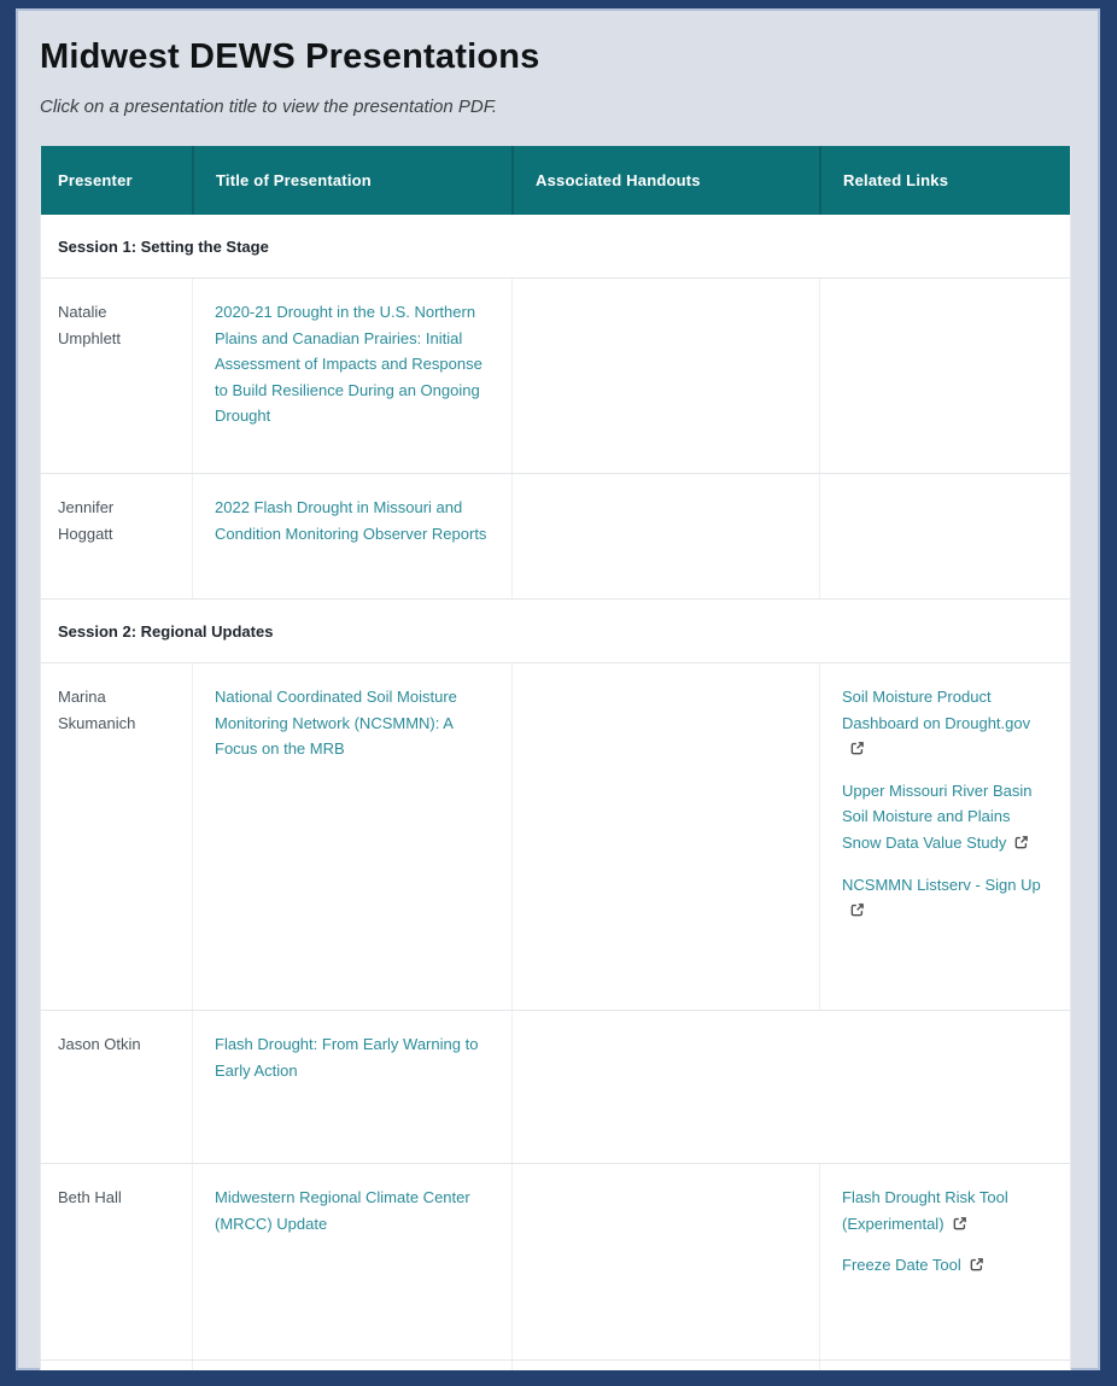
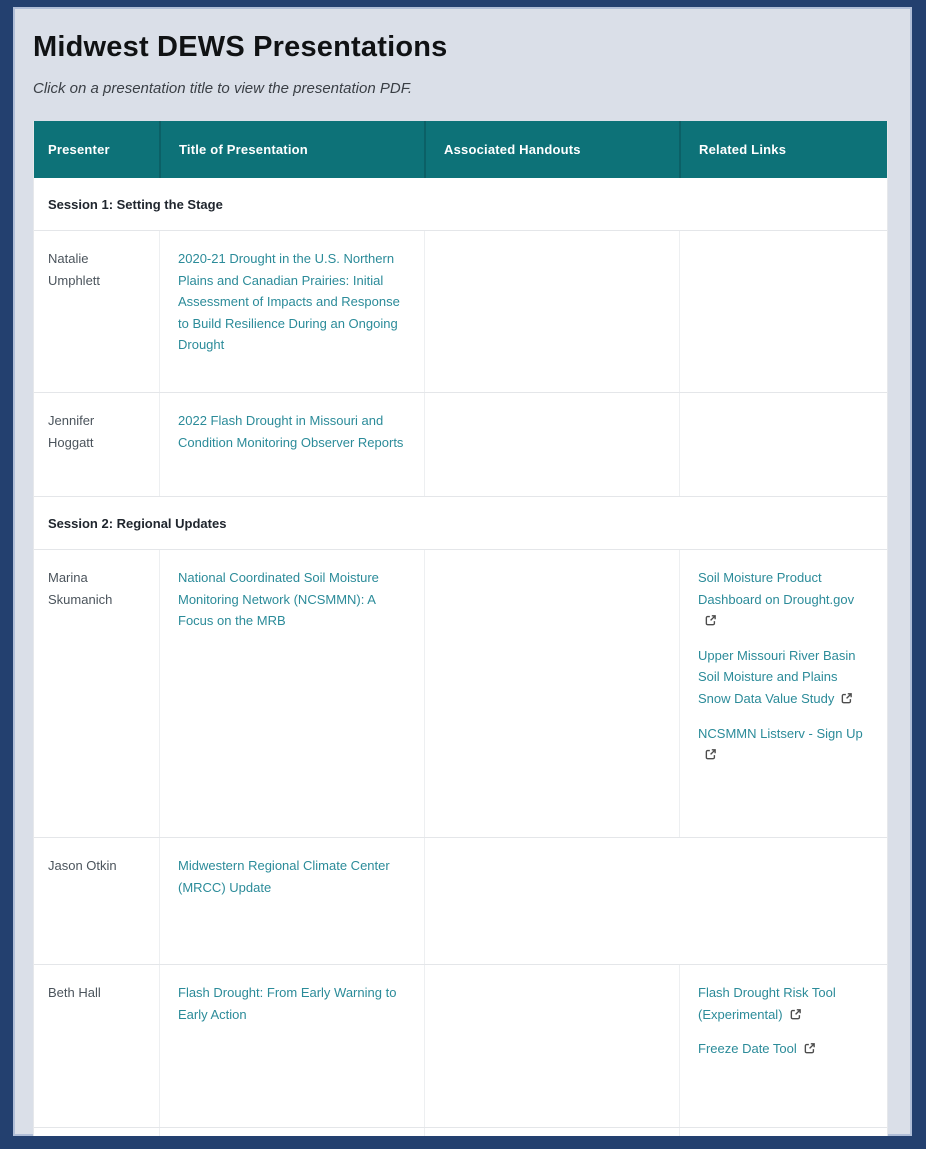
  Midwest DEWS Presentations
  Click on a presentation title to view the presentation PDF.
  Presenter
  Title of Presentation
  Associated Handouts
  Related Links
  Session 1: Setting the Stage
  Natalie Umphlett
  2020-21 Drought in the U.S. Northern Plains and Canadian Prairies: Initial Assessment of Impacts and Response to Build Resilience During an Ongoing Drought
  Jennifer Hoggatt
  2022 Flash Drought in Missouri and Condition Monitoring Observer Reports
  Session 2: Regional Updates
  Marina Skumanich
  National Coordinated Soil Moisture Monitoring Network (NCSMMN): A Focus on the MRB
  Soil Moisture Product Dashboard on Drought.gov
  Upper Missouri River Basin Soil Moisture and Plains Snow Data Value Study
  NCSMMN Listserv - Sign Up
  Jason Otkin
- Flash Drought: From Early Warning to Early Action
+ Midwestern Regional Climate Center (MRCC) Update
  Beth Hall
- Midwestern Regional Climate Center (MRCC) Update
+ Flash Drought: From Early Warning to Early Action
  Flash Drought Risk Tool (Experimental)
  Freeze Date Tool
